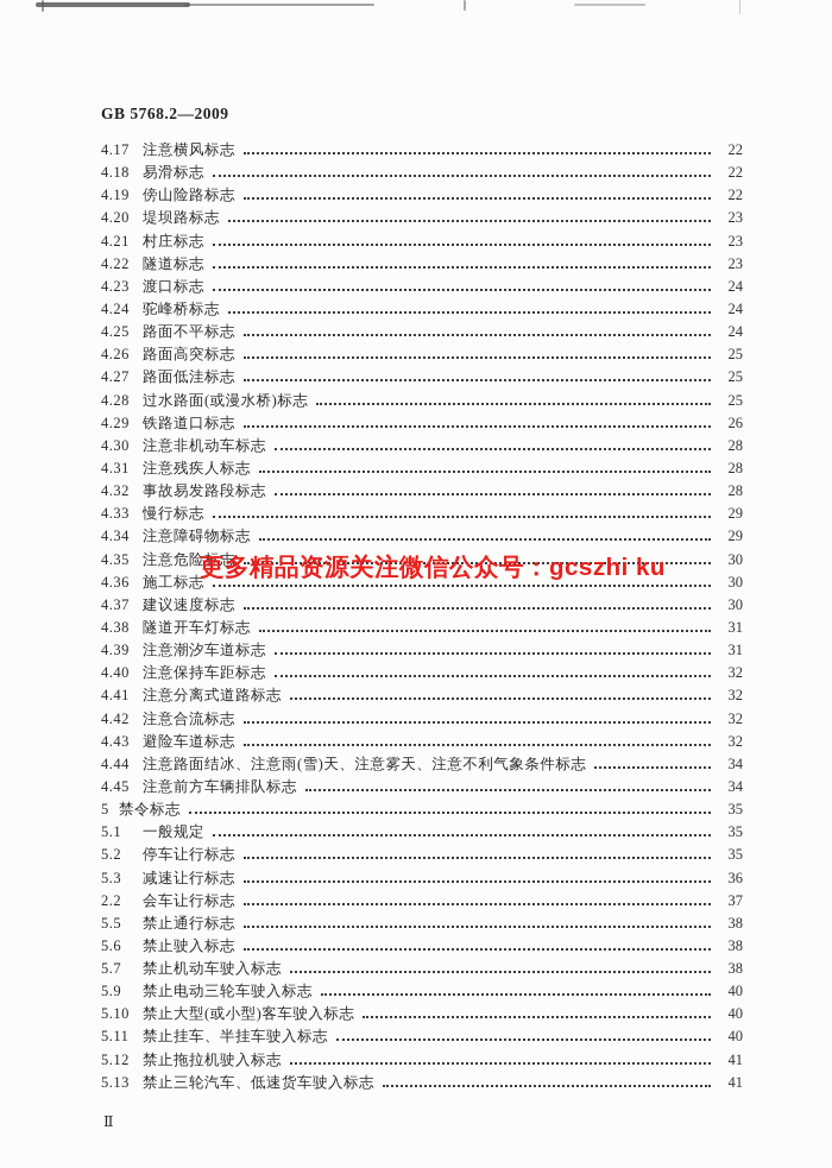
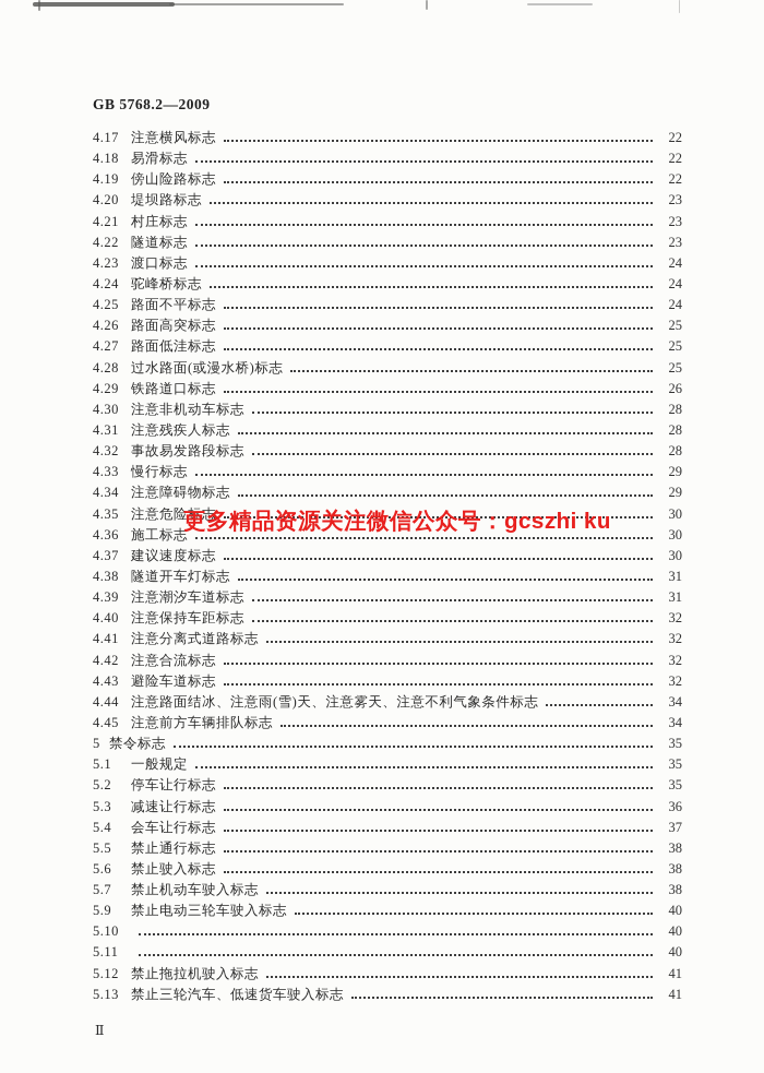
  GB 5768.2—2009
  4.17
  注意横风标志
  22
  4.18
  易滑标志
  22
  4.19
  傍山险路标志
  22
  4.20
  堤坝路标志
  23
  4.21
  村庄标志
  23
  4.22
  隧道标志
  23
  4.23
  渡口标志
  24
  4.24
  驼峰桥标志
  24
  4.25
  路面不平标志
  24
  4.26
  路面高突标志
  25
  4.27
  路面低洼标志
  25
  4.28
  过水路面(或漫水桥)标志
  25
  4.29
  铁路道口标志
  26
  4.30
  注意非机动车标志
  28
  4.31
  注意残疾人标志
  28
  4.32
  事故易发路段标志
  28
  4.33
  慢行标志
  29
  4.34
  注意障碍物标志
  29
  4.35
  注意危险标志
  30
  4.36
  施工标志
  30
  4.37
  建议速度标志
  30
  4.38
  隧道开车灯标志
  31
  4.39
  注意潮汐车道标志
  31
  4.40
  注意保持车距标志
  32
  4.41
  注意分离式道路标志
  32
  4.42
  注意合流标志
  32
  4.43
  避险车道标志
  32
  4.44
  注意路面结冰、注意雨(雪)天、注意雾天、注意不利气象条件标志
  34
  4.45
  注意前方车辆排队标志
  34
  5
  禁令标志
  35
  5.1
  一般规定
  35
  5.2
  停车让行标志
  35
  5.3
  减速让行标志
  36
- 2.2
+ 5.4
  会车让行标志
  37
  5.5
  禁止通行标志
  38
  5.6
  禁止驶入标志
  38
  5.7
  禁止机动车驶入标志
  38
  5.9
  禁止电动三轮车驶入标志
  40
  5.10
- 禁止大型(或小型)客车驶入标志
  40
  5.11
- 禁止挂车、半挂车驶入标志
  40
  5.12
  禁止拖拉机驶入标志
  41
  5.13
  禁止三轮汽车、低速货车驶入标志
  41
  更多精品资源关注微信公众号：gcszhi ku
  Ⅱ
